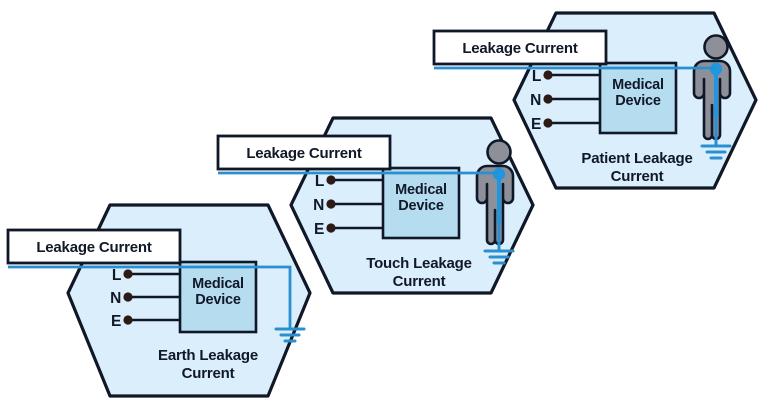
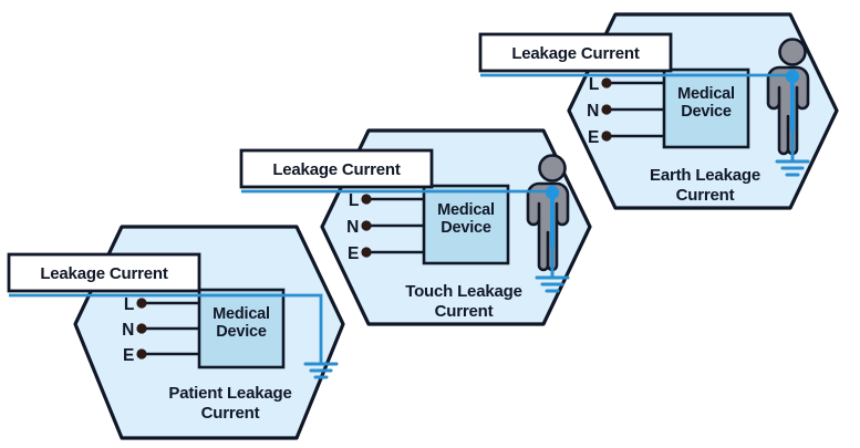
  Medical
  Device
  L
  N
  E
  Leakage Current
- Patient Leakage
+ Earth Leakage
  Current
  Medical
  Device
  L
  N
  E
  Leakage Current
  Touch Leakage
  Current
  Medical
  Device
  L
  N
  E
  Leakage Current
- Earth Leakage
+ Patient Leakage
  Current
